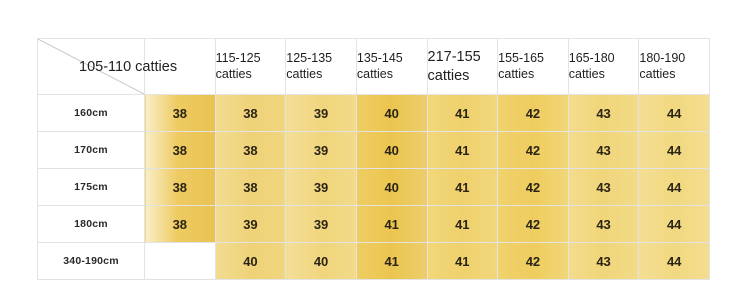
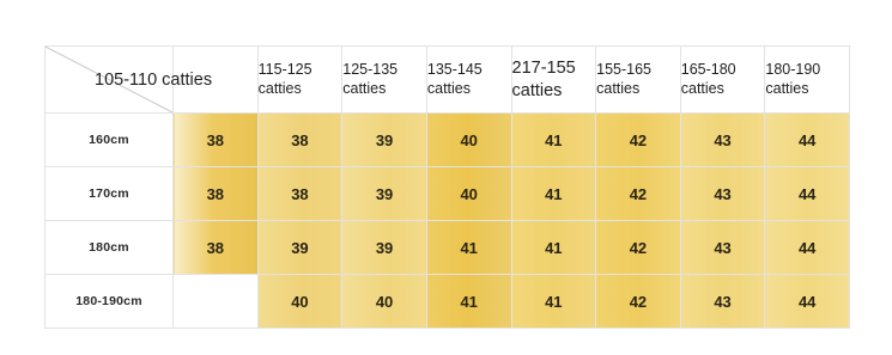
  	105-110 catties	115-125 catties	125-135 catties	135-145 catties	217-155 catties	155-165 catties	165-180 catties	180-190 catties
  160cm	38	38	39	40	41	42	43	44
  170cm	38	38	39	40	41	42	43	44
- 175cm	38	38	39	40	41	42	43	44
  180cm	38	39	39	41	41	42	43	44
- 340-190cm		40	40	41	41	42	43	44
+ 180-190cm		40	40	41	41	42	43	44
